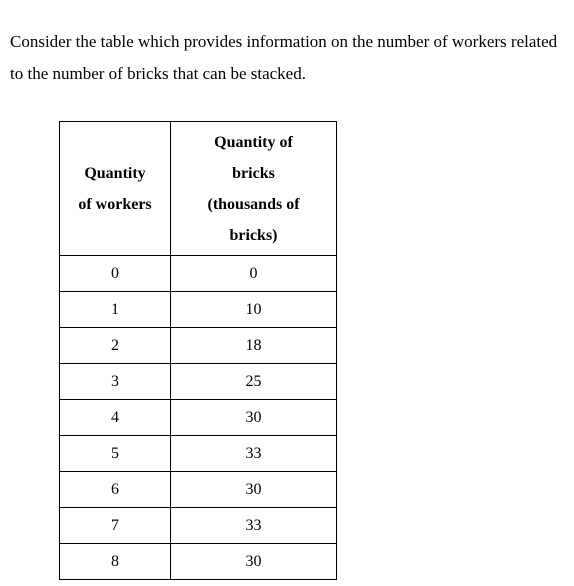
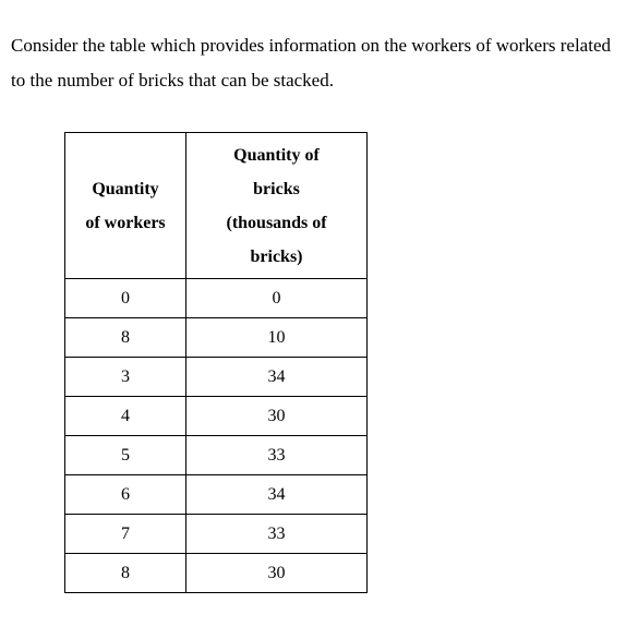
- Consider the table which provides information on the number of workers related to the number of bricks that can be stacked.
+ Consider the table which provides information on the workers of workers related to the number of bricks that can be stacked.
  Quantity of workers	Quantity of bricks (thousands of bricks)
  0	0
- 1	10
+ 8	10
- 2	18
- 3	25
+ 3	34
  4	30
  5	33
- 6	30
+ 6	34
  7	33
  8	30
